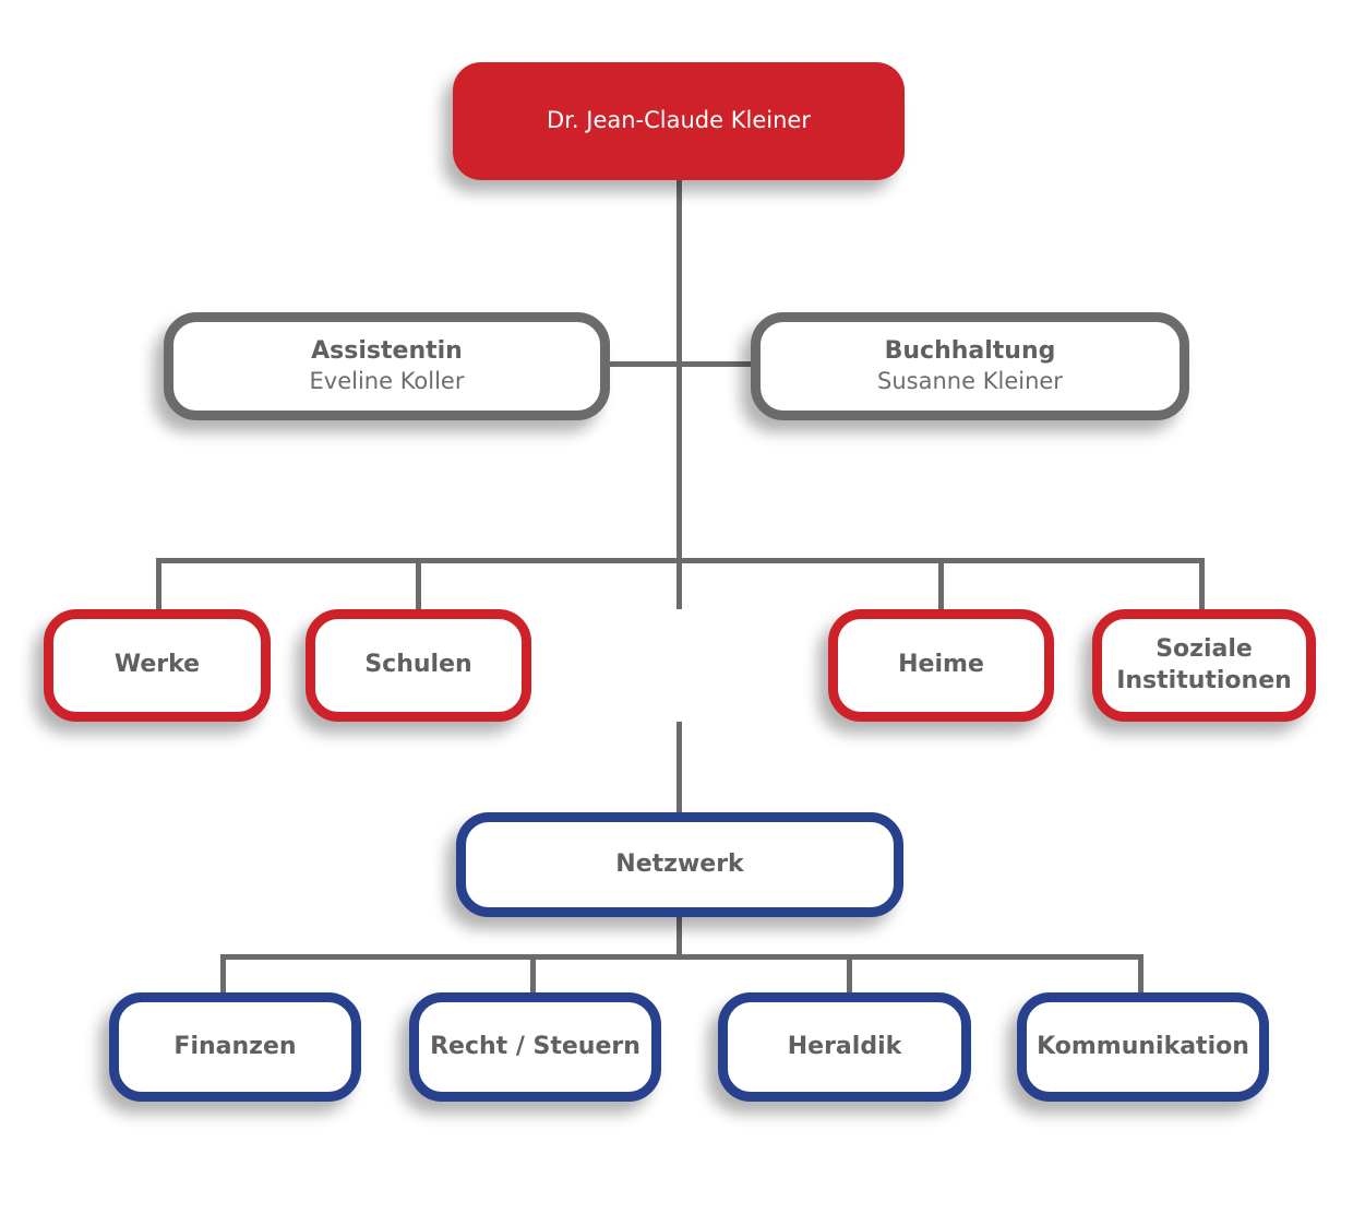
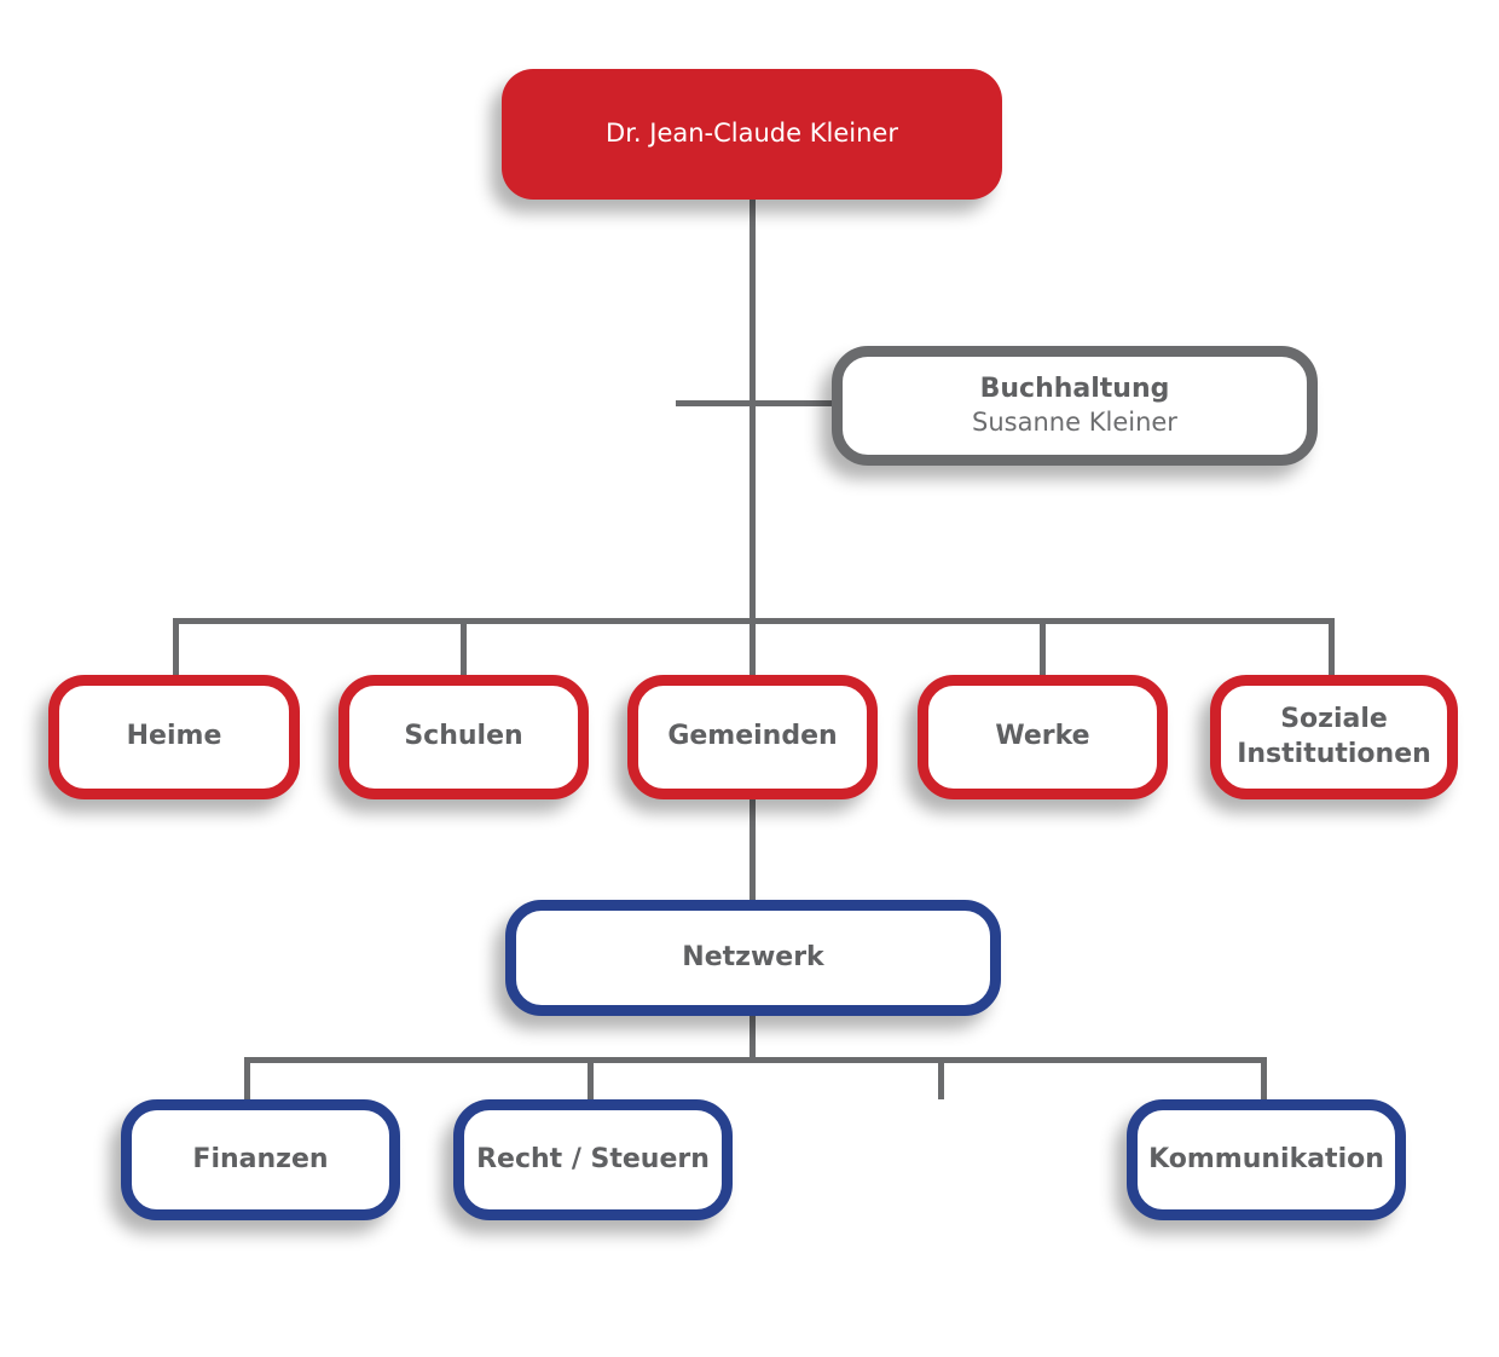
  Dr. Jean-Claude Kleiner
- Assistentin
- Eveline Koller
  Buchhaltung
  Susanne Kleiner
- Werke
+ Heime
  Schulen
+ Gemeinden
- Heime
+ Werke
  Soziale Institutionen
  Netzwerk
  Finanzen
  Recht / Steuern
- Heraldik
  Kommunikation
